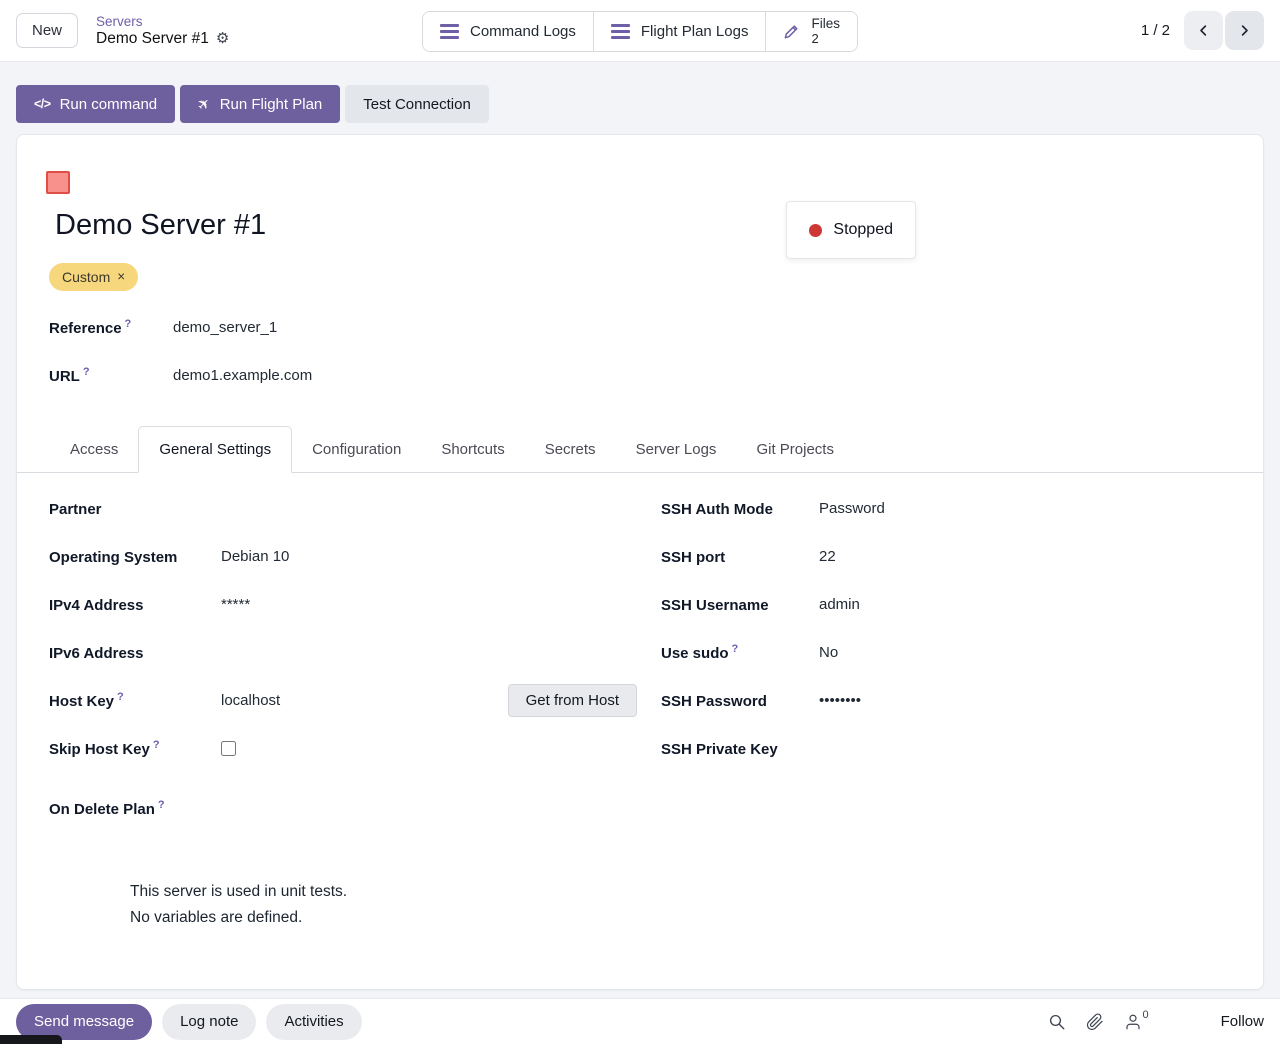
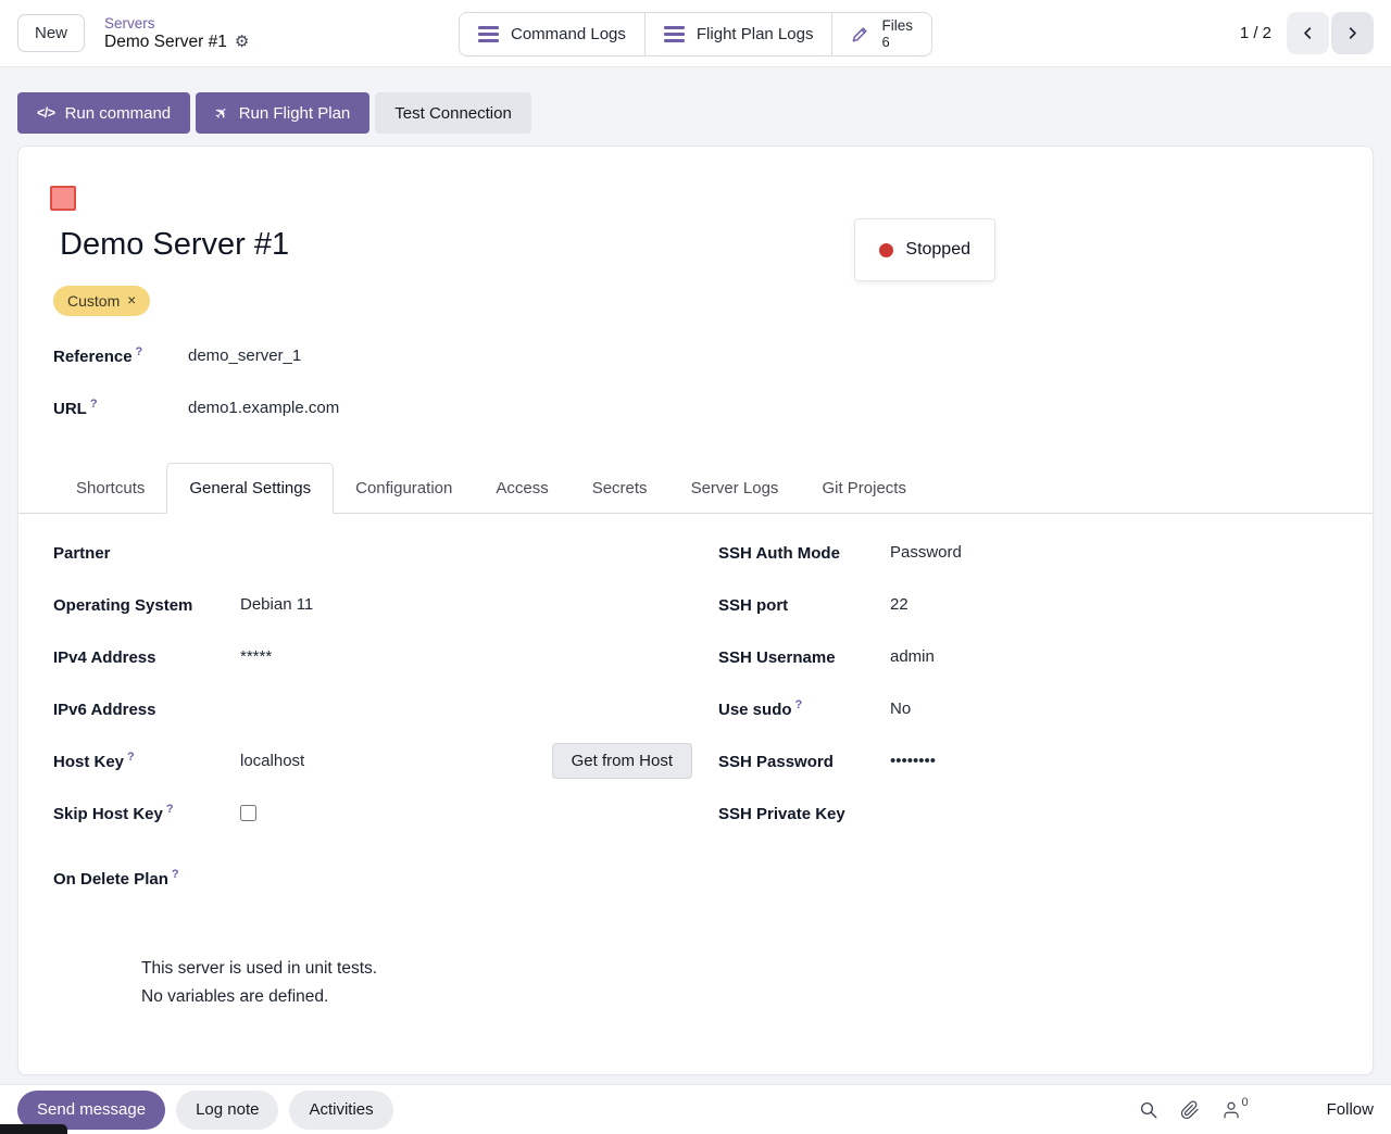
  New
  Servers
  Demo Server #1
  ⚙
  Command Logs
  Flight Plan Logs
  Files
- 2
+ 6
  1 / 2
  </>
  Run command
  Run Flight Plan
  Test Connection
  Demo Server #1
  Stopped
  Custom
  ×
  Reference ?
  demo_server_1
  URL ?
  demo1.example.com
- Access
+ Shortcuts
  General Settings
  Configuration
- Shortcuts
+ Access
  Secrets
  Server Logs
  Git Projects
  Partner
  Operating System
- Debian 10
+ Debian 11
  IPv4 Address
  *****
  IPv6 Address
  Host Key ?
  localhost
  Get from Host
  Skip Host Key ?
  On Delete Plan ?
  SSH Auth Mode
  Password
  SSH port
  22
  SSH Username
  admin
  Use sudo ?
  No
  SSH Password
  ••••••••
  SSH Private Key
  This server is used in unit tests.
  No variables are defined.
  Send message
  Log note
  Activities
  0
  Follow
